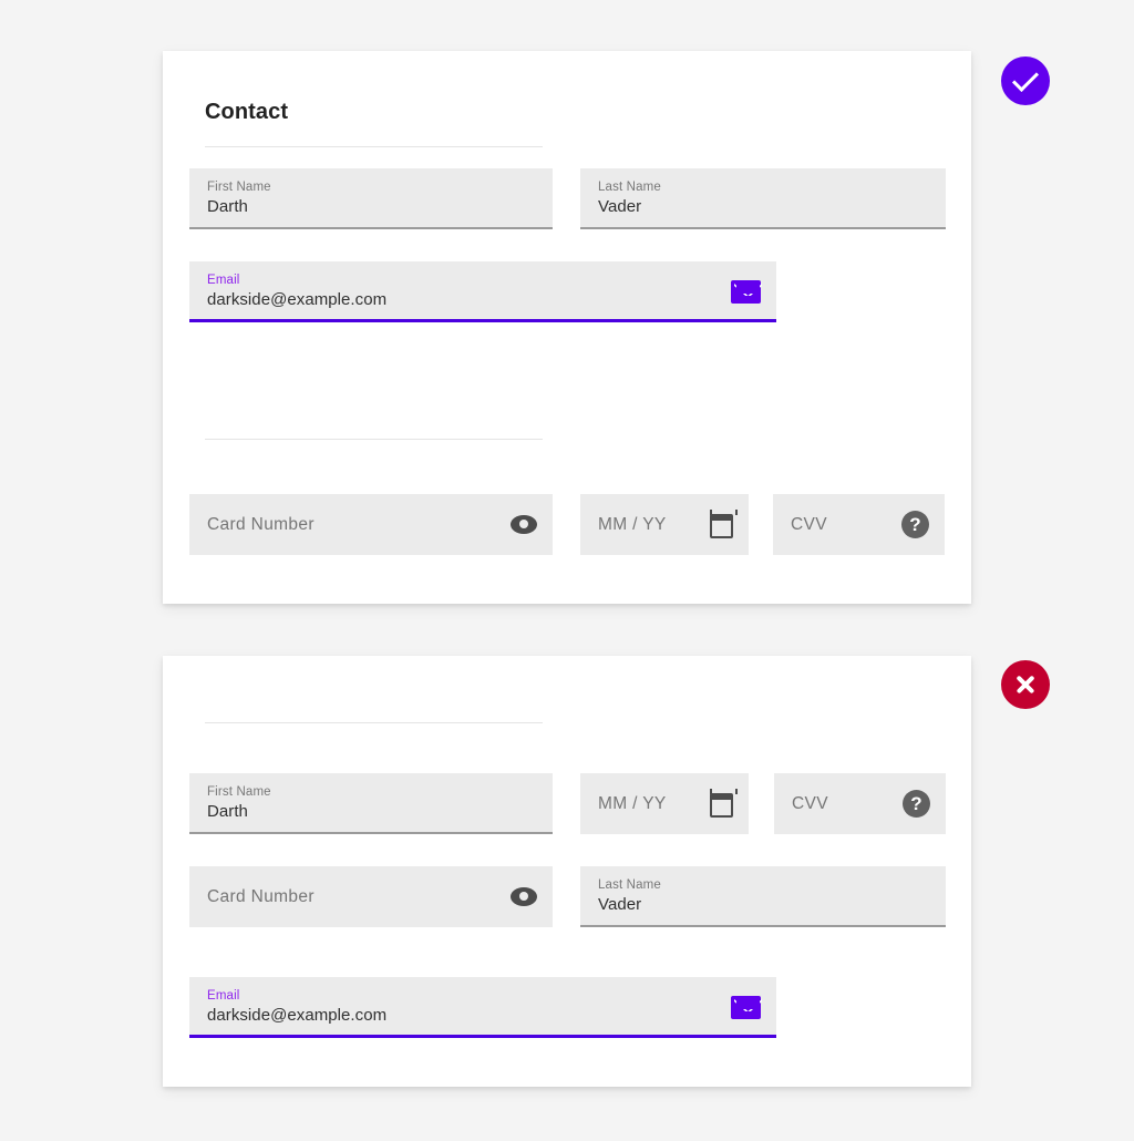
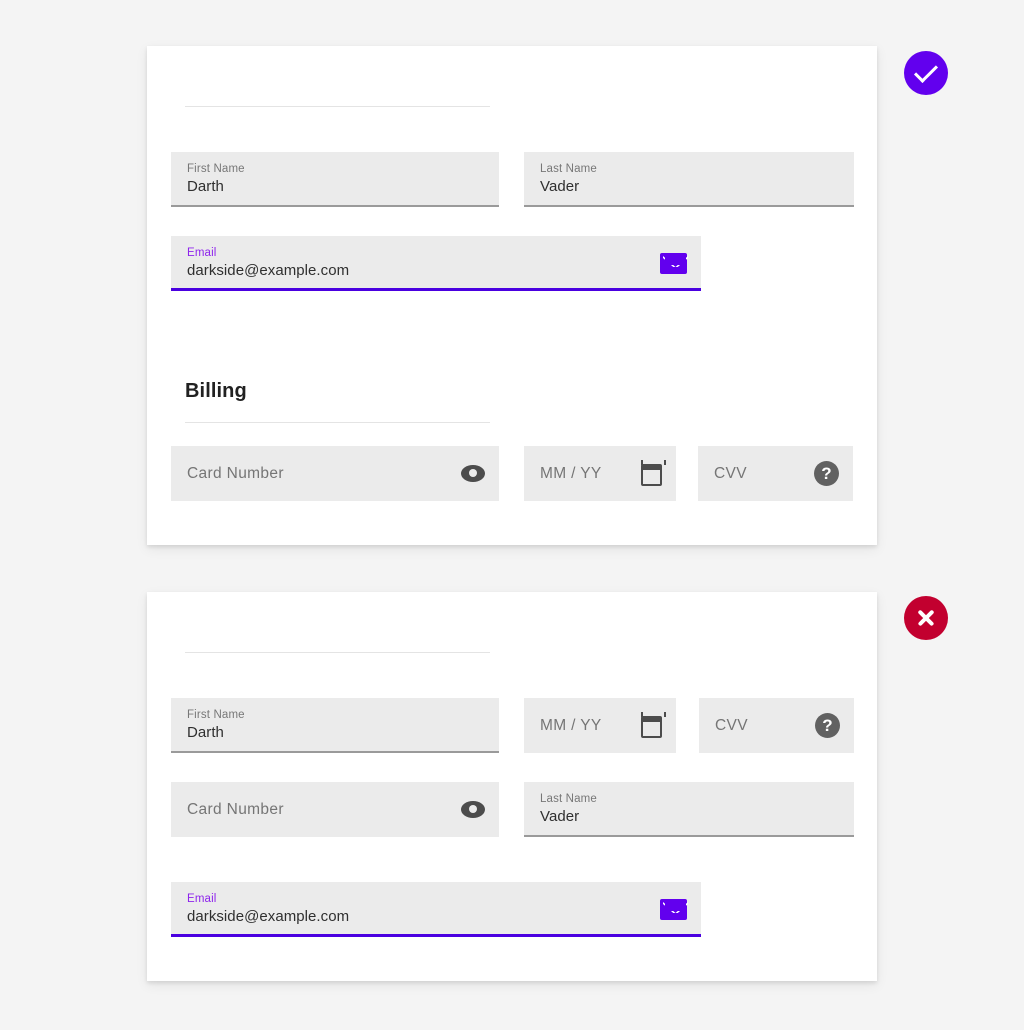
- Contact
  First Name
  Darth
  Last Name
  Vader
  Email
  darkside@example.com
+ Billing
  Card Number
  MM / YY
  CVV
  ?
  First Name
  Darth
  MM / YY
  CVV
  ?
  Card Number
  Last Name
  Vader
  Email
  darkside@example.com
